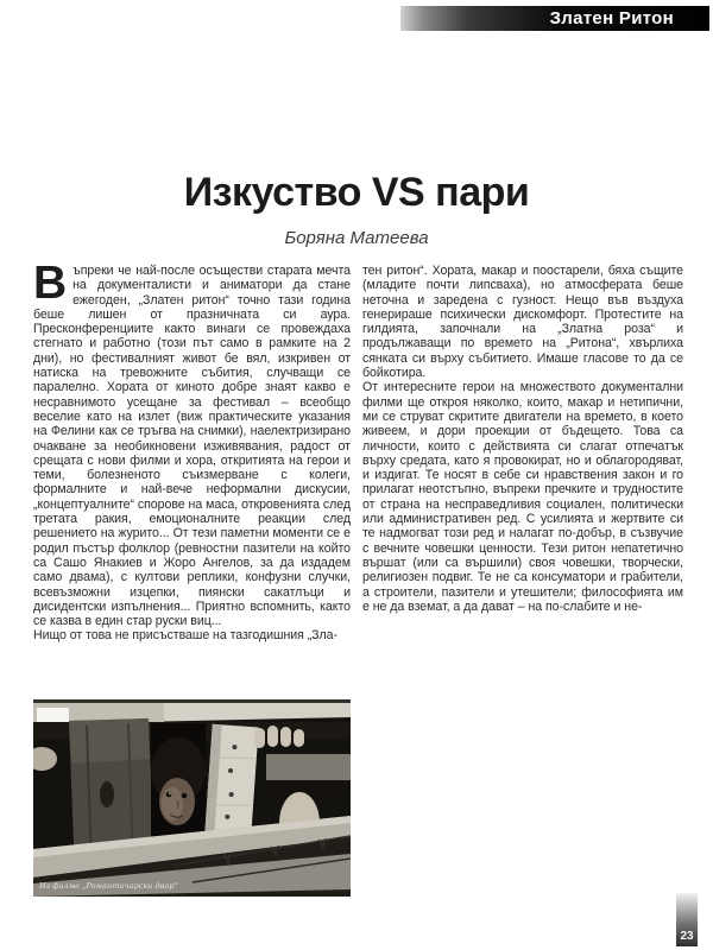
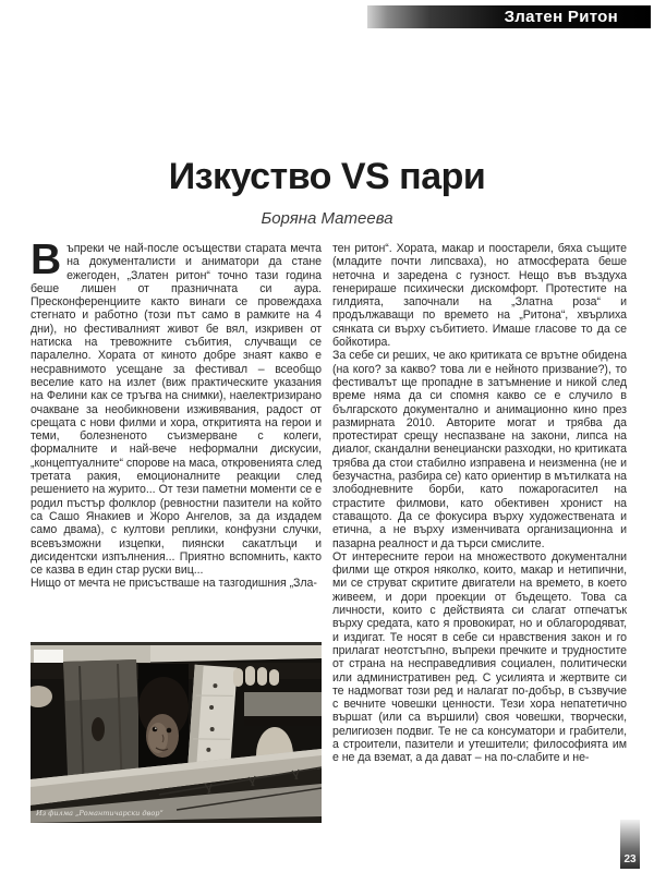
  Златен Ритон
  Изкуство VS пари
  Боряна Матеева
  В
- ъпреки че най-после осъществи старата мечта на документалисти и аниматори да стане ежегоден, „Златен ритон“ точно тази година беше лишен от празничната си аура. Пресконференциите както винаги се провеждаха стегнато и работно (този път само в рамките на 2 дни), но фестивалният живот бе вял, изкривен от натиска на тревожните събития, случващи се паралелно. Хората от киното добре знаят какво е несравнимото усещане за фестивал – всеобщо веселие като на излет (виж практическите указания на Фелини как се тръгва на снимки), наелектризирано очакване за необикновени изживявания, радост от срещата с нови филми и хора, откритията на герои и теми, болезненото съизмерване с колеги, формалните и най-вече неформални дискусии, „концептуалните“ спорове на маса, откровенията след третата ракия, емоционалните реакции след решението на журито... От тези паметни моменти се е родил пъстър фолклор (ревностни пазители на който са Сашо Янакиев и Жоро Ангелов, за да издадем само двама), с култови реплики, конфузни случки, всевъзможни изцепки, пиянски сакатлъци и дисидентски изпълнения... Приятно вспомнить, както се казва в един стар руски виц...
+ ъпреки че най-после осъществи старата мечта на документалисти и аниматори да стане ежегоден, „Златен ритон“ точно тази година беше лишен от празничната си аура. Пресконференциите както винаги се провеждаха стегнато и работно (този път само в рамките на 4 дни), но фестивалният живот бе вял, изкривен от натиска на тревожните събития, случващи се паралелно. Хората от киното добре знаят какво е несравнимото усещане за фестивал – всеобщо веселие като на излет (виж практическите указания на Фелини как се тръгва на снимки), наелектризирано очакване за необикновени изживявания, радост от срещата с нови филми и хора, откритията на герои и теми, болезненото съизмерване с колеги, формалните и най-вече неформални дискусии, „концептуалните“ спорове на маса, откровенията след третата ракия, емоционалните реакции след решението на журито... От тези паметни моменти се е родил пъстър фолклор (ревностни пазители на който са Сашо Янакиев и Жоро Ангелов, за да издадем само двама), с култови реплики, конфузни случки, всевъзможни изцепки, пиянски сакатлъци и дисидентски изпълнения... Приятно вспомнить, както се казва в един стар руски виц...
- Нищо от това не присъстваше на тазгодишния „Зла-
+ Нищо от мечта не присъстваше на тазгодишния „Зла-
  тен ритон“. Хората, макар и поостарели, бяха същите (младите почти липсваха), но атмосферата беше неточна и заредена с гузност. Нещо във въздуха генерираше психически дискомфорт. Протестите на гилдията, започнали на „Златна роза“ и продължаващи по времето на „Ритона“, хвърлиха сянката си върху събитието. Имаше гласове то да се бойкотира.
+ За себе си реших, че ако критиката се врътне обидена (на кого? за какво? това ли е нейното призвание?), то фестивалът ще пропадне в затъмнение и никой след време няма да си спомня какво се е случило в българското документално и анимационно кино през размирната 2010. Авторите могат и трябва да протестират срещу неспазване на закони, липса на диалог, скандални венециански разходки, но критиката трябва да стои стабилно изправена и неизменна (не и безучастна, разбира се) като ориентир в мътилката на злободневните борби, като пожарогасител на страстите филмови, като обективен хронист на ставащото. Да се фокусира върху художествената и етична, а не върху изменчивата организационна и пазарна реалност и да търси смислите.
- От интересните герои на множеството документални филми ще откроя няколко, които, макар и нетипични, ми се струват скритите двигатели на времето, в което живеем, и дори проекции от бъдещето. Това са личности, които с действията си слагат отпечатък върху средата, като я провокират, но и облагородяват, и издигат. Те носят в себе си нравствения закон и го прилагат неотстъпно, въпреки пречките и трудностите от страна на несправедливия социален, политически или административен ред. С усилията и жертвите си те надмогват този ред и налагат по-добър, в съзвучие с вечните човешки ценности. Тези ритон непатетично вършат (или са вършили) своя човешки, творчески, религиозен подвиг. Те не са консуматори и грабители, а строители, пазители и утешители; философията им е не да вземат, а да дават – на по-слабите и не-
+ От интересните герои на множеството документални филми ще откроя няколко, които, макар и нетипични, ми се струват скритите двигатели на времето, в което живеем, и дори проекции от бъдещето. Това са личности, които с действията си слагат отпечатък върху средата, като я провокират, но и облагородяват, и издигат. Те носят в себе си нравствения закон и го прилагат неотстъпно, въпреки пречките и трудностите от страна на несправедливия социален, политически или административен ред. С усилията и жертвите си те надмогват този ред и налагат по-добър, в съзвучие с вечните човешки ценности. Тези хора непатетично вършат (или са вършили) своя човешки, творчески, религиозен подвиг. Те не са консуматори и грабители, а строители, пазители и утешители; философията им е не да вземат, а да дават – на по-слабите и не-
  Из филма „Романтичарски двор“
  23
